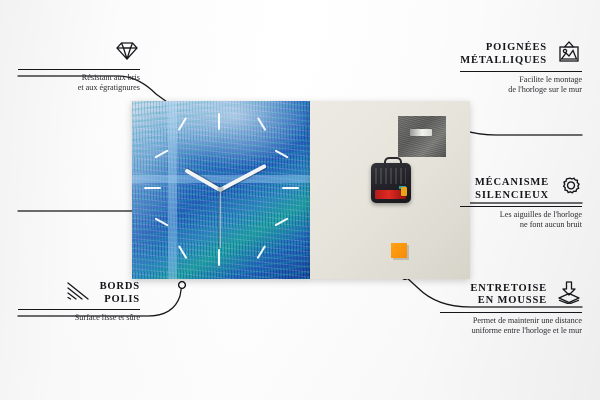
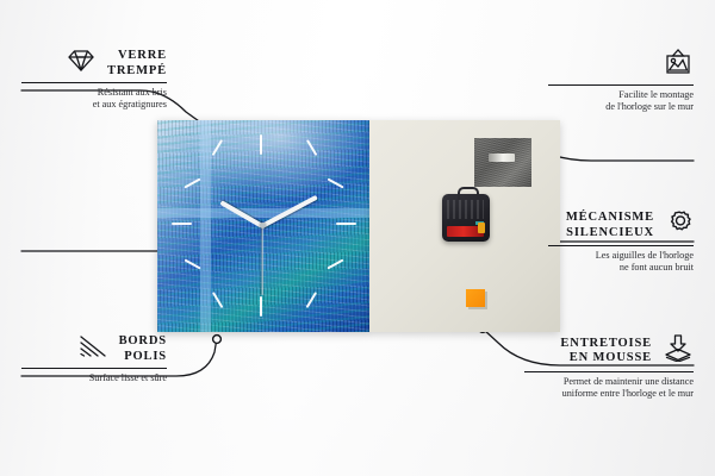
+ VERRE
+ TREMPÉ
  Résistant aux bris
  et aux égratignures
  BORDS
  POLIS
  Surface lisse et sûre
- POIGNÉES
- MÉTALLIQUES
  Facilite le montage
  de l'horloge sur le mur
  MÉCANISME
  SILENCIEUX
  Les aiguilles de l'horloge
  ne font aucun bruit
  ENTRETOISE
  EN MOUSSE
  Permet de maintenir une distance
  uniforme entre l'horloge et le mur
